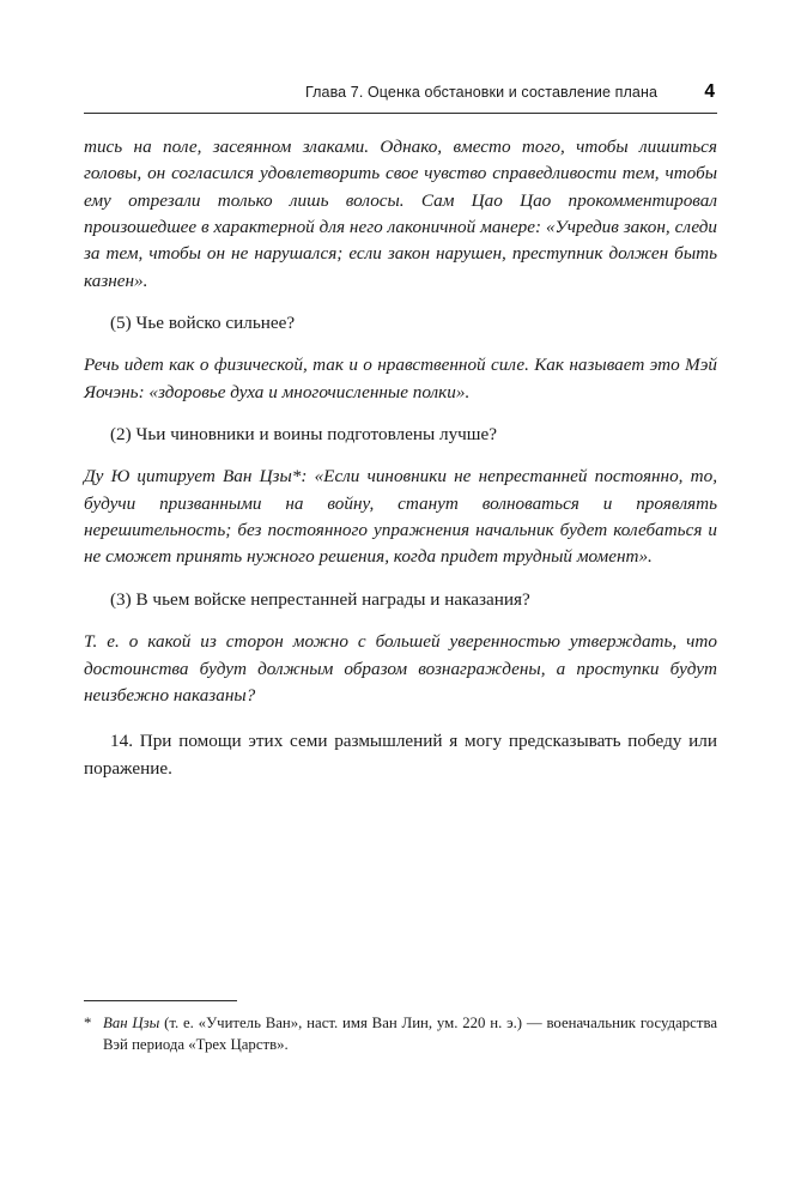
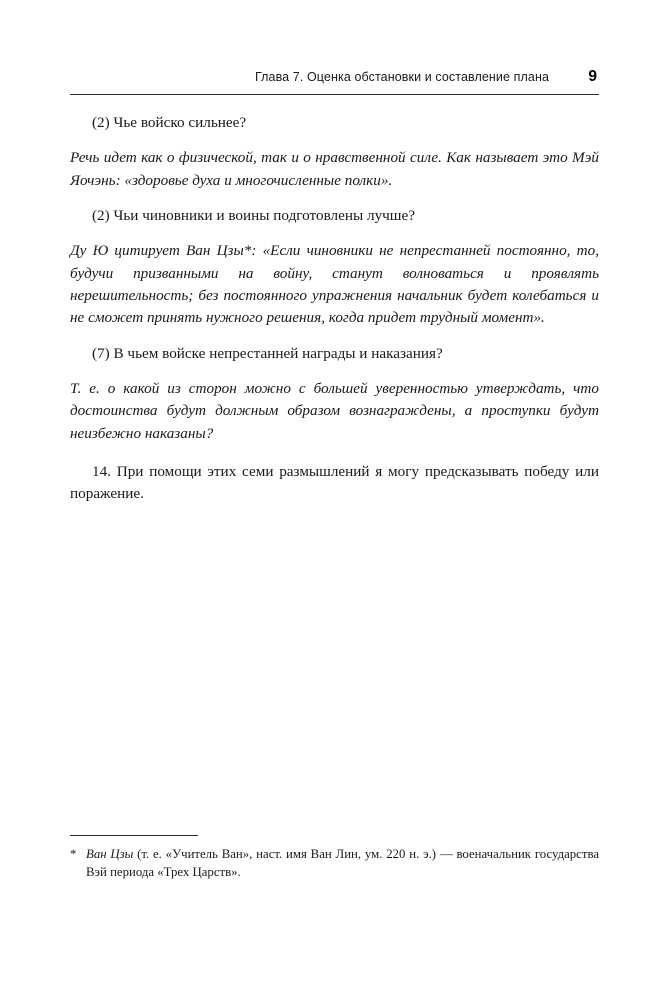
  Глава 7. Оценка обстановки и составление плана
- 4
+ 9
- тись на поле, засеянном злаками. Однако, вместо того, чтобы лишиться головы, он согласился удовлетворить свое чувство справедливости тем, чтобы ему отрезали только лишь волосы. Сам Цао Цао прокомментировал произошедшее в характерной для него лаконичной манере: «Учредив закон, следи за тем, чтобы он не нарушался; если закон нарушен, преступник должен быть казнен».
- (5) Чье войско сильнее?
+ (2) Чье войско сильнее?
  Речь идет как о физической, так и о нравственной силе. Как называет это Мэй Яочэнь: «здоровье духа и многочисленные полки».
  (2) Чьи чиновники и воины подготовлены лучше?
  Ду Ю цитирует Ван Цзы*: «Если чиновники не непрестанней постоянно, то, будучи призванными на войну, станут волноваться и проявлять нерешительность; без постоянного упражнения начальник будет колебаться и не сможет принять нужного решения, когда придет трудный момент».
- (3) В чьем войске непрестанней награды и наказания?
+ (7) В чьем войске непрестанней награды и наказания?
  Т. е. о какой из сторон можно с большей уверенностью утверждать, что достоинства будут должным образом вознаграждены, а проступки будут неизбежно наказаны?
  14. При помощи этих семи размышлений я могу предсказывать победу или поражение.
  *
  Ван Цзы (т. е. «Учитель Ван», наст. имя Ван Лин, ум. 220 н. э.) — военачальник государства Вэй периода «Трех Царств».
